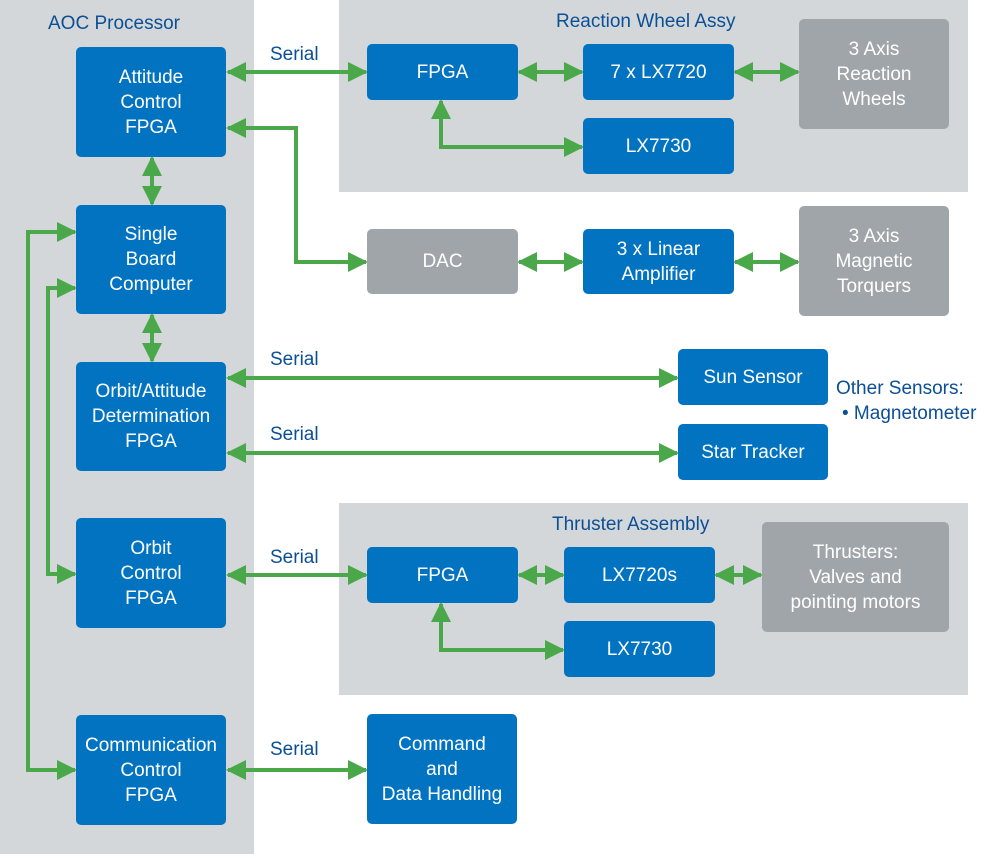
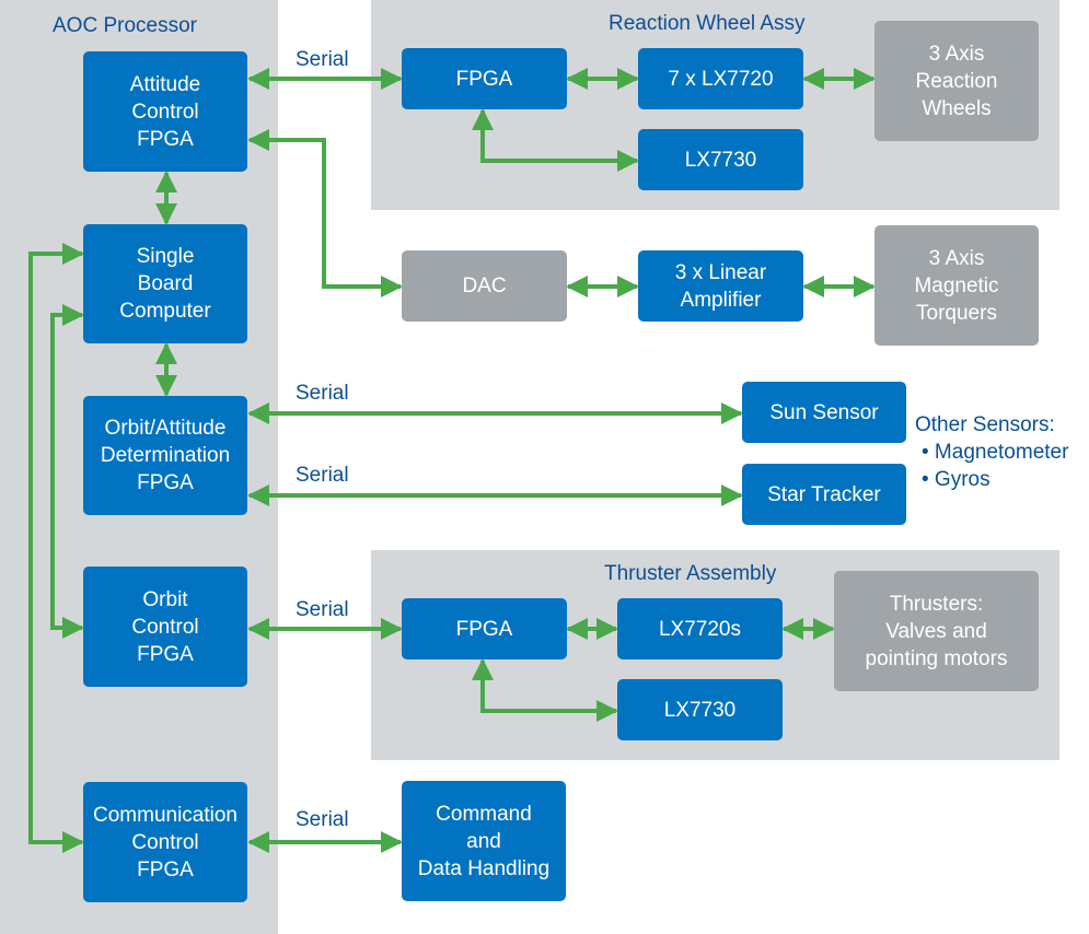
  AOC Processor
  Reaction Wheel Assy
  Thruster Assembly
  Serial
  Serial
  Serial
  Serial
  Serial
  Attitude
  Control
  FPGA
  Single
  Board
  Computer
  Orbit/Attitude
  Determination
  FPGA
  Orbit
  Control
  FPGA
  Communication
  Control
  FPGA
  FPGA
  7 x LX7720
  LX7730
  3 Axis
  Reaction
  Wheels
  DAC
  3 x Linear
  Amplifier
  3 Axis
  Magnetic
  Torquers
  Sun Sensor
  Star Tracker
  Other Sensors:
  • Magnetometer
+ • Gyros
  FPGA
  LX7720s
  LX7730
  Thrusters:
  Valves and
  pointing motors
  Command
  and
  Data Handling
